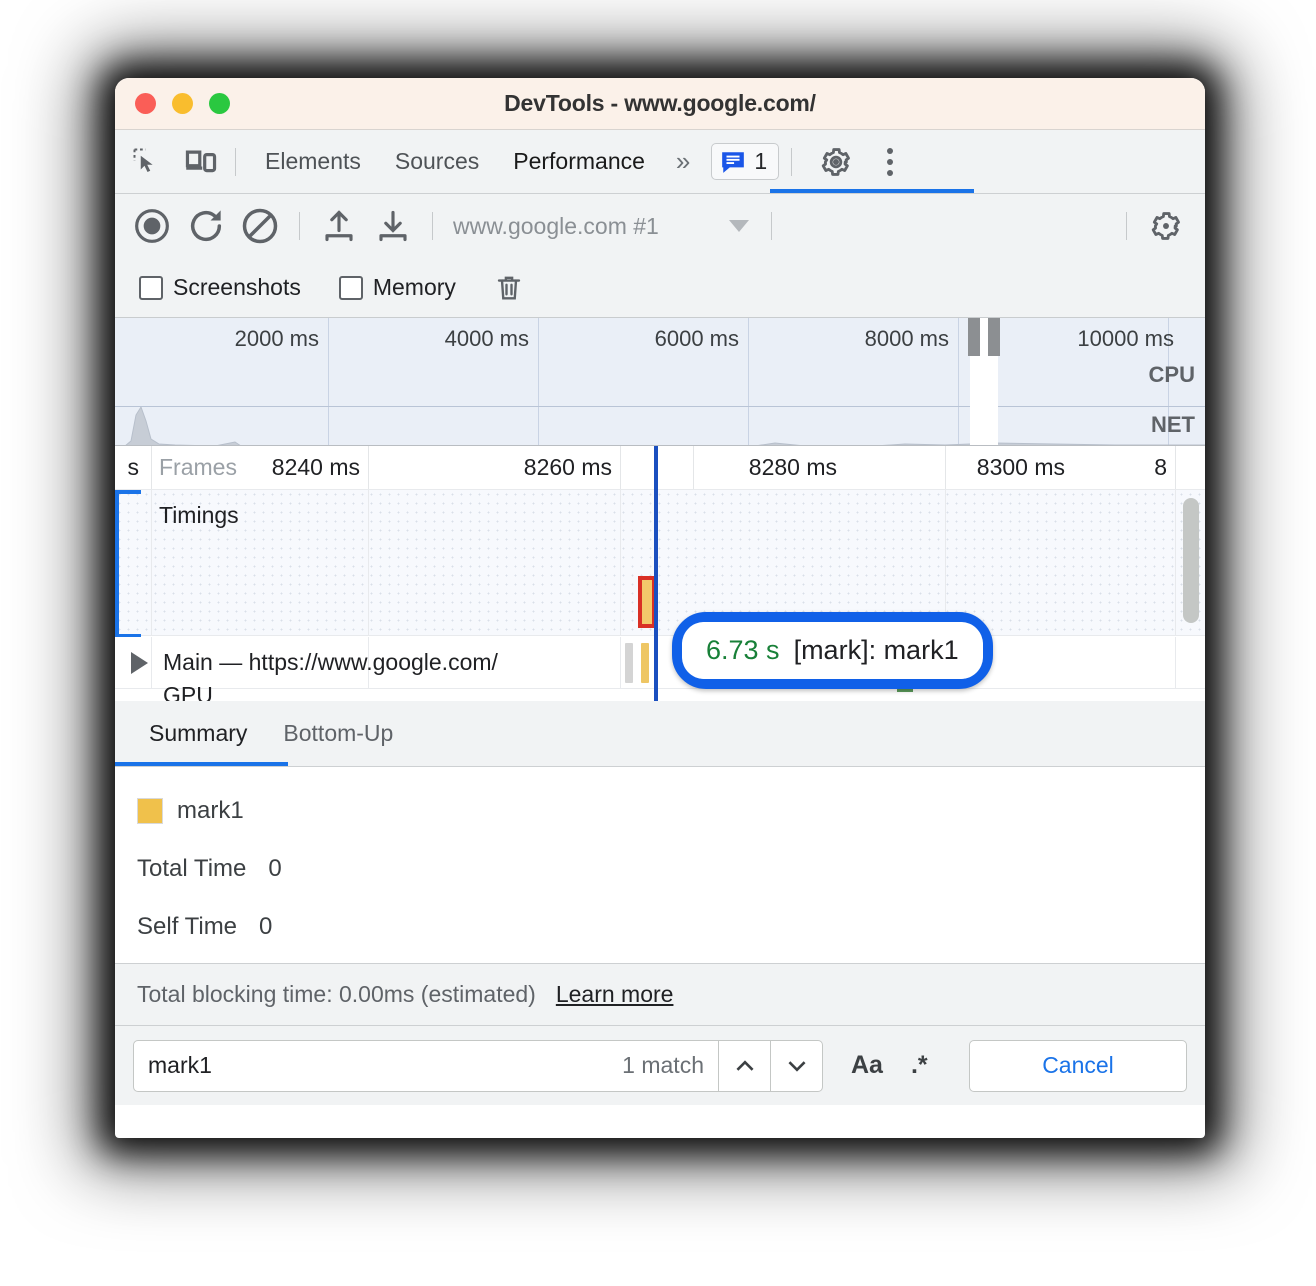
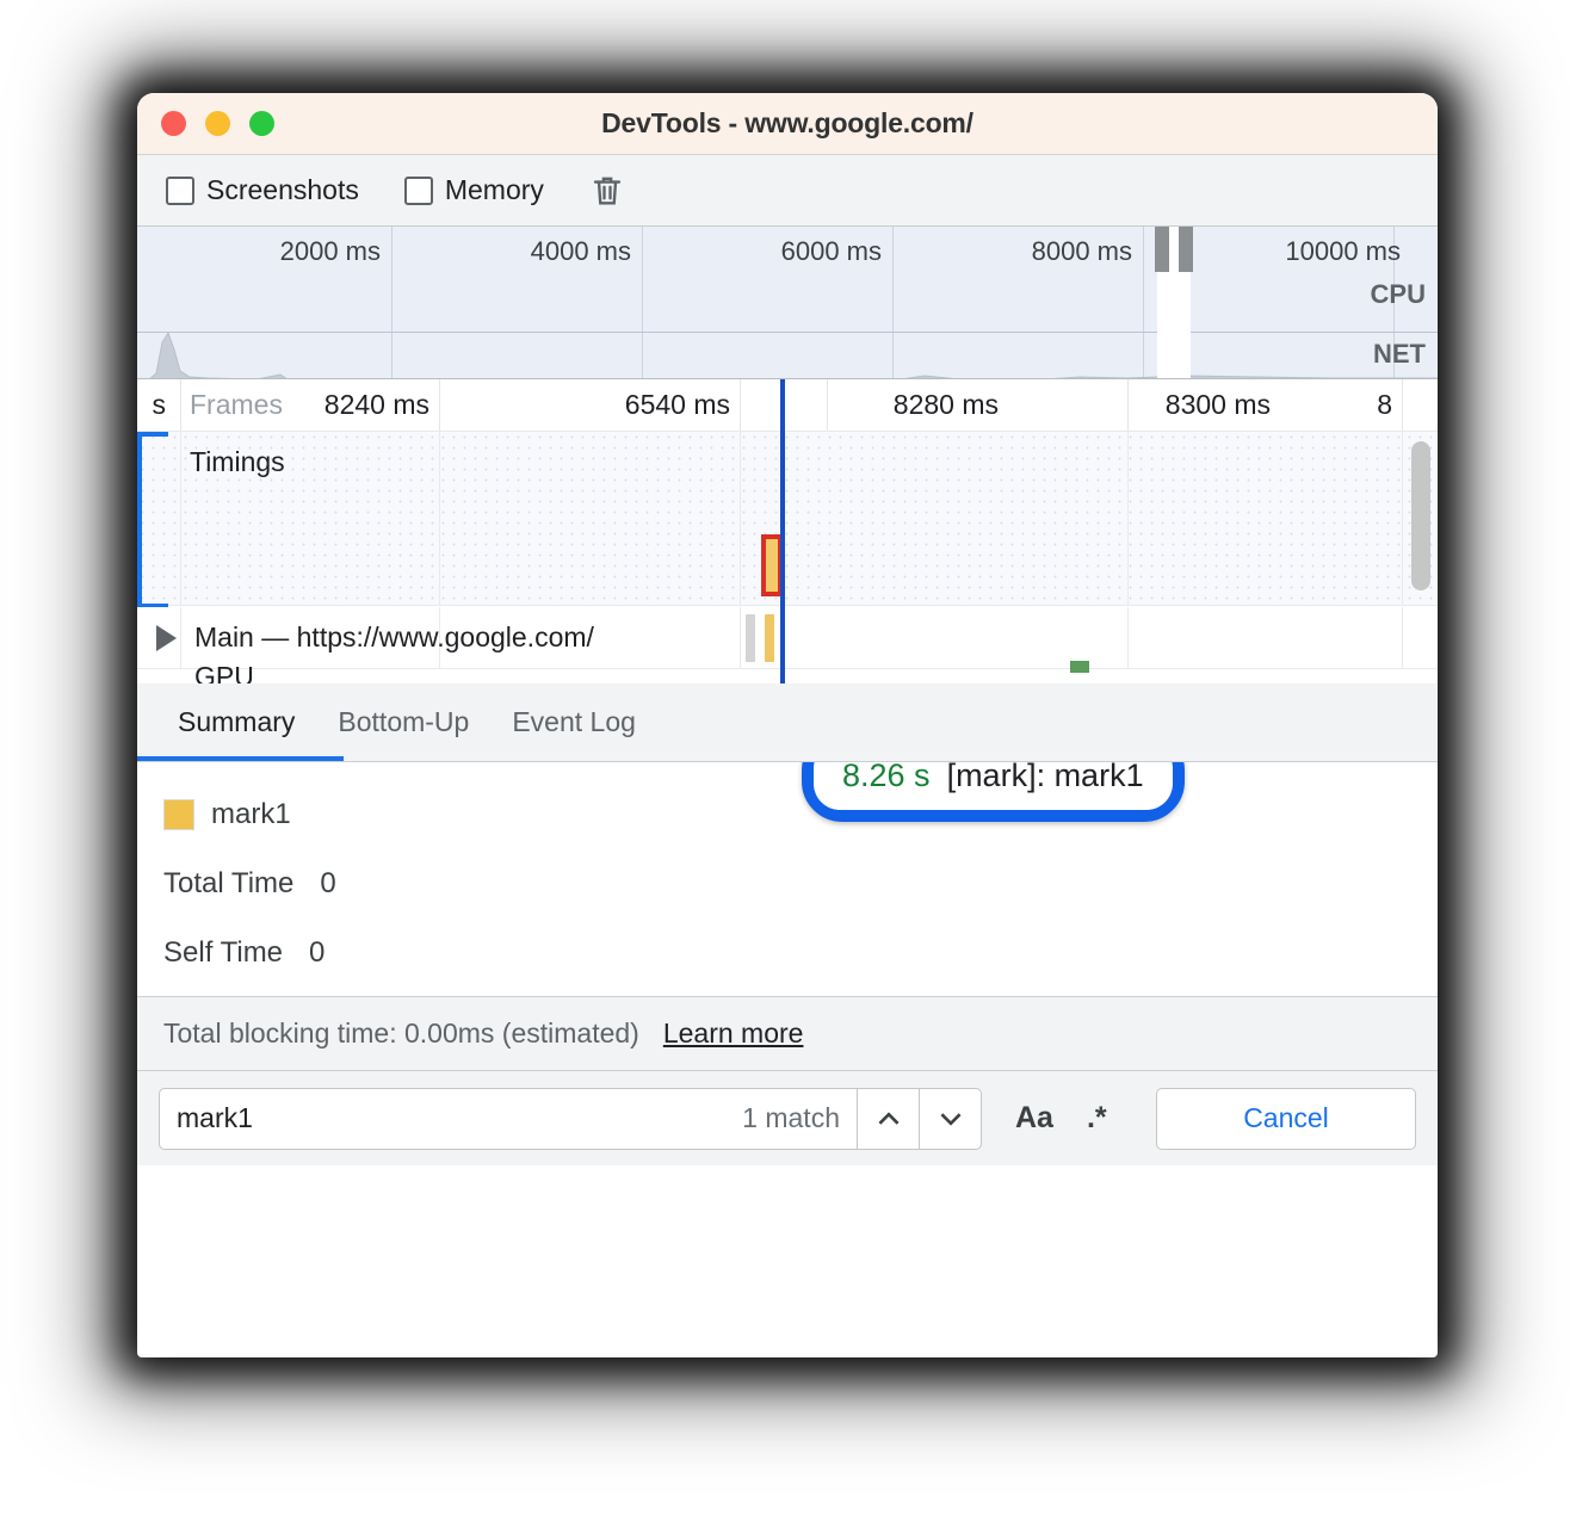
  DevTools - www.google.com/
- Elements
- Sources
- Performance
- »
- 1
- www.google.com #1
  Screenshots
  Memory
  2000 ms
  4000 ms
  6000 ms
  8000 ms
  10000 ms
  CPU
  NET
  s
  Frames
  8240 ms
- 8260 ms
+ 6540 ms
  8280 ms
  8300 ms
  8
  Timings
  Main — https://www.google.com/
  GPU
- 6.73 s
+ 8.26 s
  [mark]: mark1
  Summary
  Bottom-Up
+ Event Log
  mark1
  Total Time
  0
  Self Time
  0
  Total blocking time: 0.00ms (estimated)
  Learn more
  mark1
  1 match
  Aa
  .*
  Cancel
